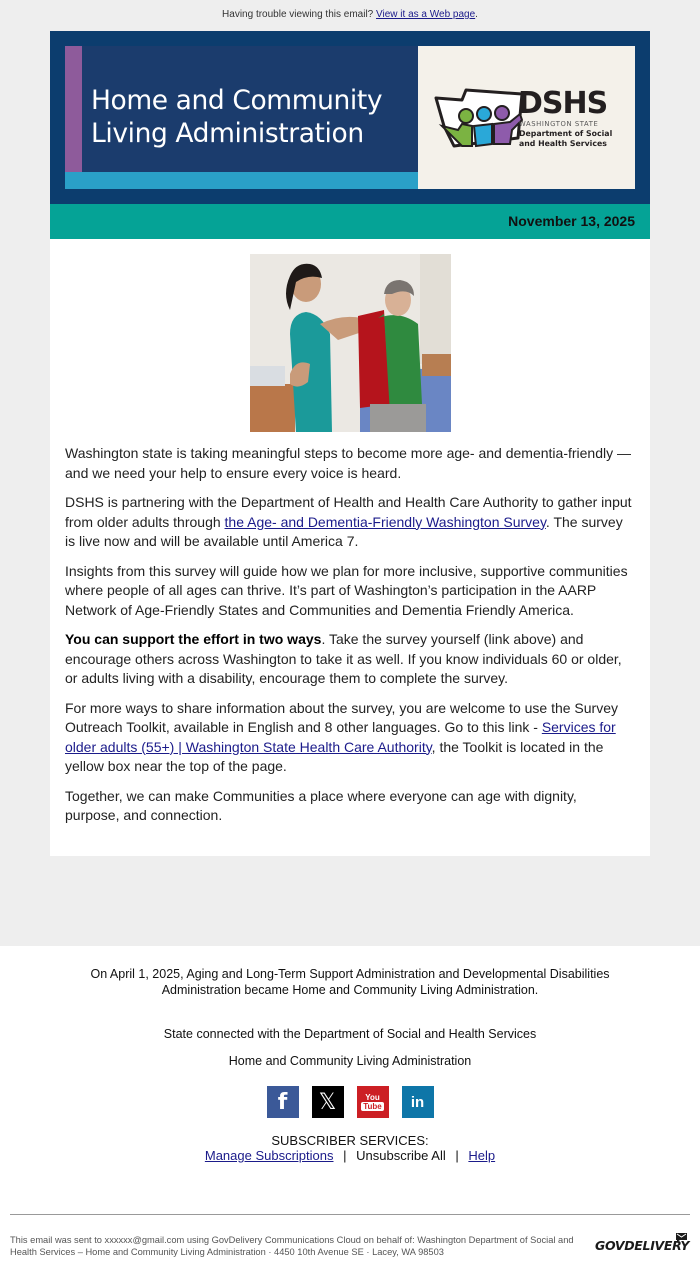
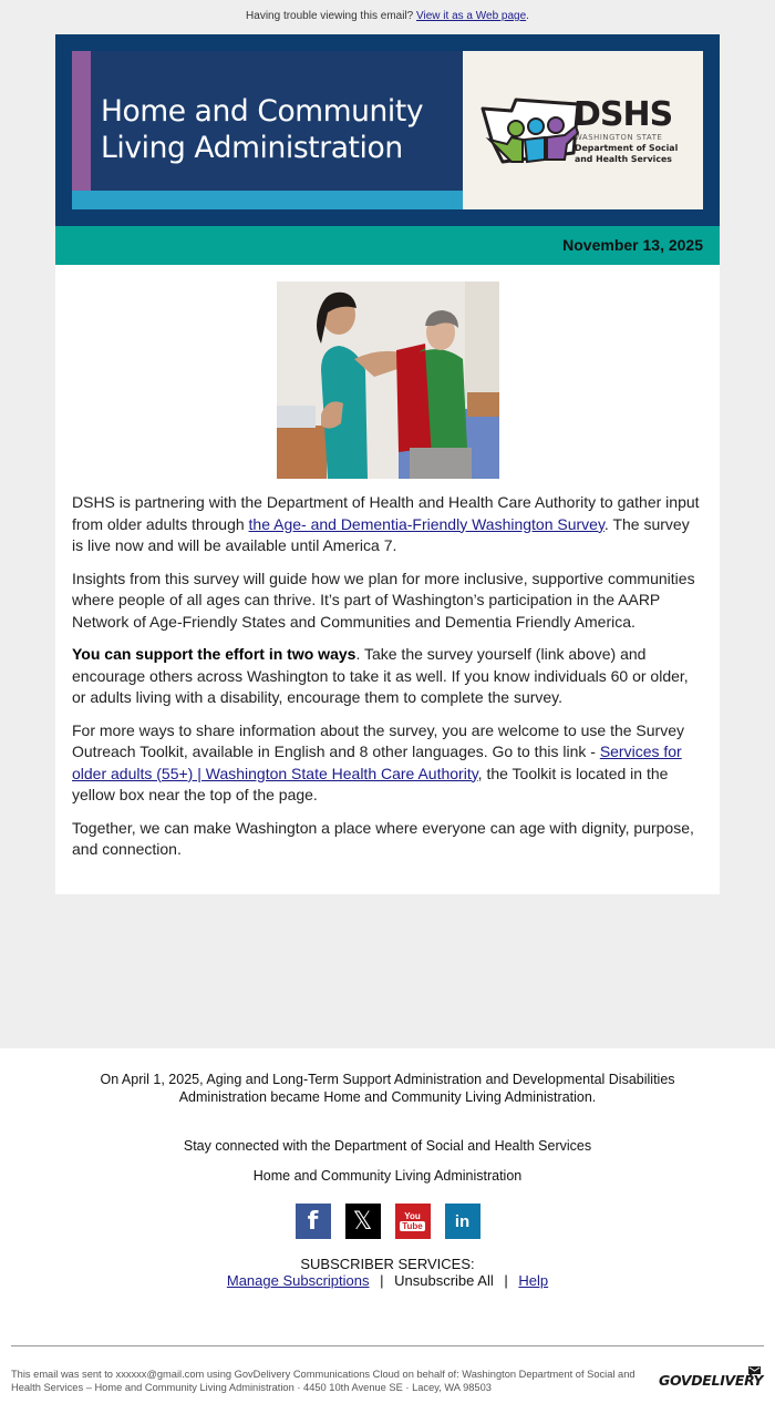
  Having trouble viewing this email? View it as a Web page.
  Home and Community
  Living Administration
  DSHS
  WASHINGTON STATE
  Department of Social
  and Health Services
  November 13, 2025
- Washington state is taking meaningful steps to become more age- and dementia-friendly — and we need your help to ensure every voice is heard.
  DSHS is partnering with the Department of Health and Health Care Authority to gather input from older adults through the Age- and Dementia-Friendly Washington Survey. The survey is live now and will be available until America 7.
  Insights from this survey will guide how we plan for more inclusive, supportive communities where people of all ages can thrive. It’s part of Washington’s participation in the AARP Network of Age-Friendly States and Communities and Dementia Friendly America.
  You can support the effort in two ways. Take the survey yourself (link above) and encourage others across Washington to take it as well. If you know individuals 60 or older, or adults living with a disability, encourage them to complete the survey.
  For more ways to share information about the survey, you are welcome to use the Survey Outreach Toolkit, available in English and 8 other languages. Go to this link - Services for older adults (55+) | Washington State Health Care Authority, the Toolkit is located in the yellow box near the top of the page.
- Together, we can make Communities a place where everyone can age with dignity, purpose, and connection.
+ Together, we can make Washington a place where everyone can age with dignity, purpose, and connection.
  On April 1, 2025, Aging and Long-Term Support Administration and Developmental Disabilities Administration became Home and Community Living Administration.
- State connected with the Department of Social and Health Services
+ Stay connected with the Department of Social and Health Services
  Home and Community Living Administration
  f
  𝕏
  You
  Tube
  in
  SUBSCRIBER SERVICES:
  Manage Subscriptions | Unsubscribe All | Help
  This email was sent to xxxxxx@gmail.com using GovDelivery Communications Cloud on behalf of: Washington Department of Social and Health Services – Home and Community Living Administration · 4450 10th Avenue SE · Lacey, WA 98503
  GOVDELIVERY
